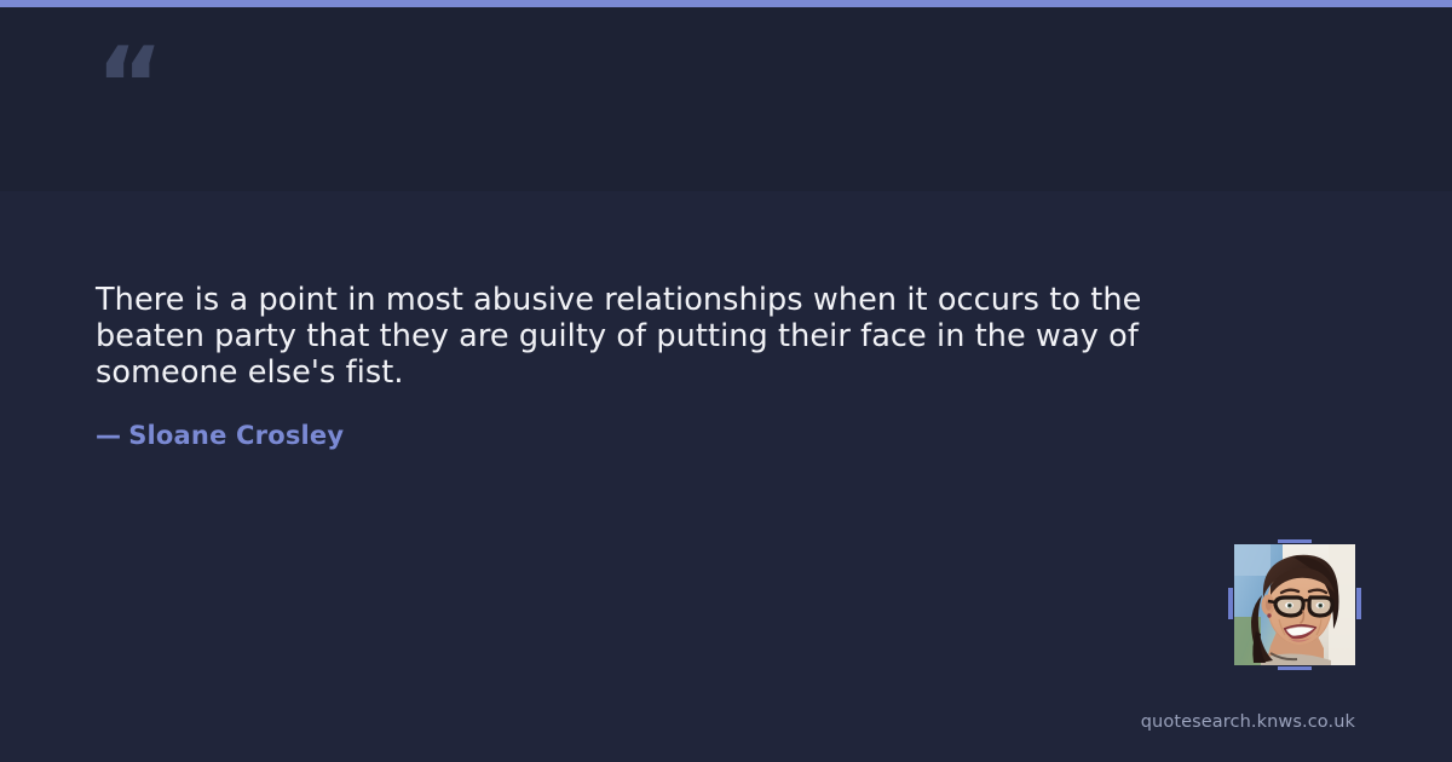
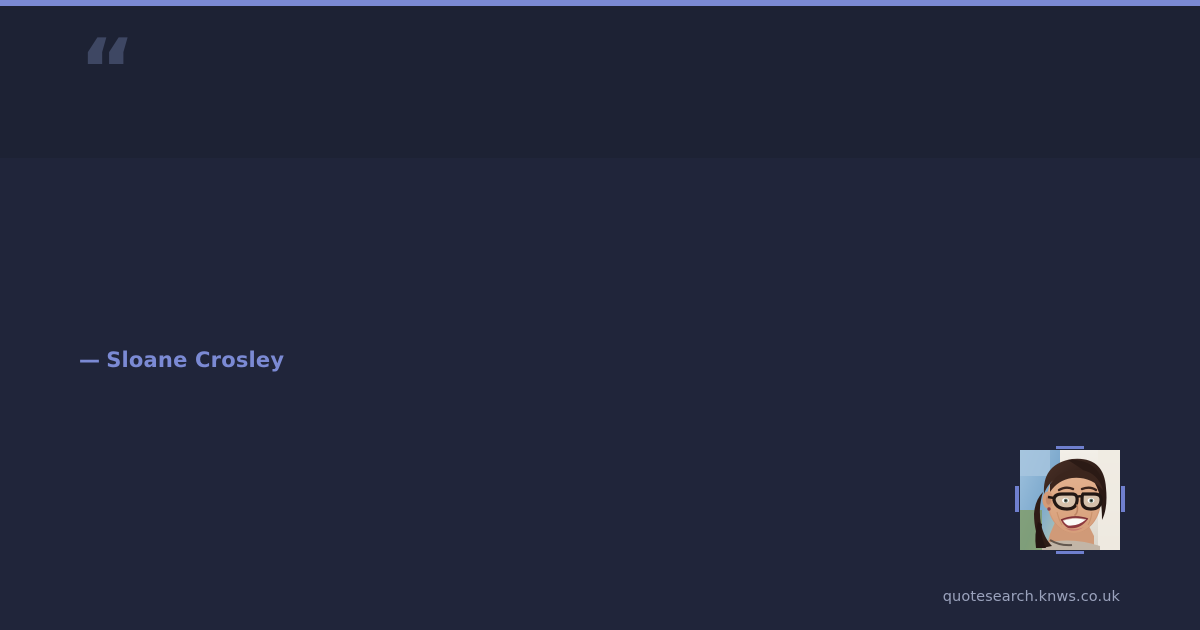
  “
- There is a point in most abusive relationships when it occurs to the beaten party that they are guilty of putting their face in the way of someone else's fist.
  — Sloane Crosley
  quotesearch.knws.co.uk
